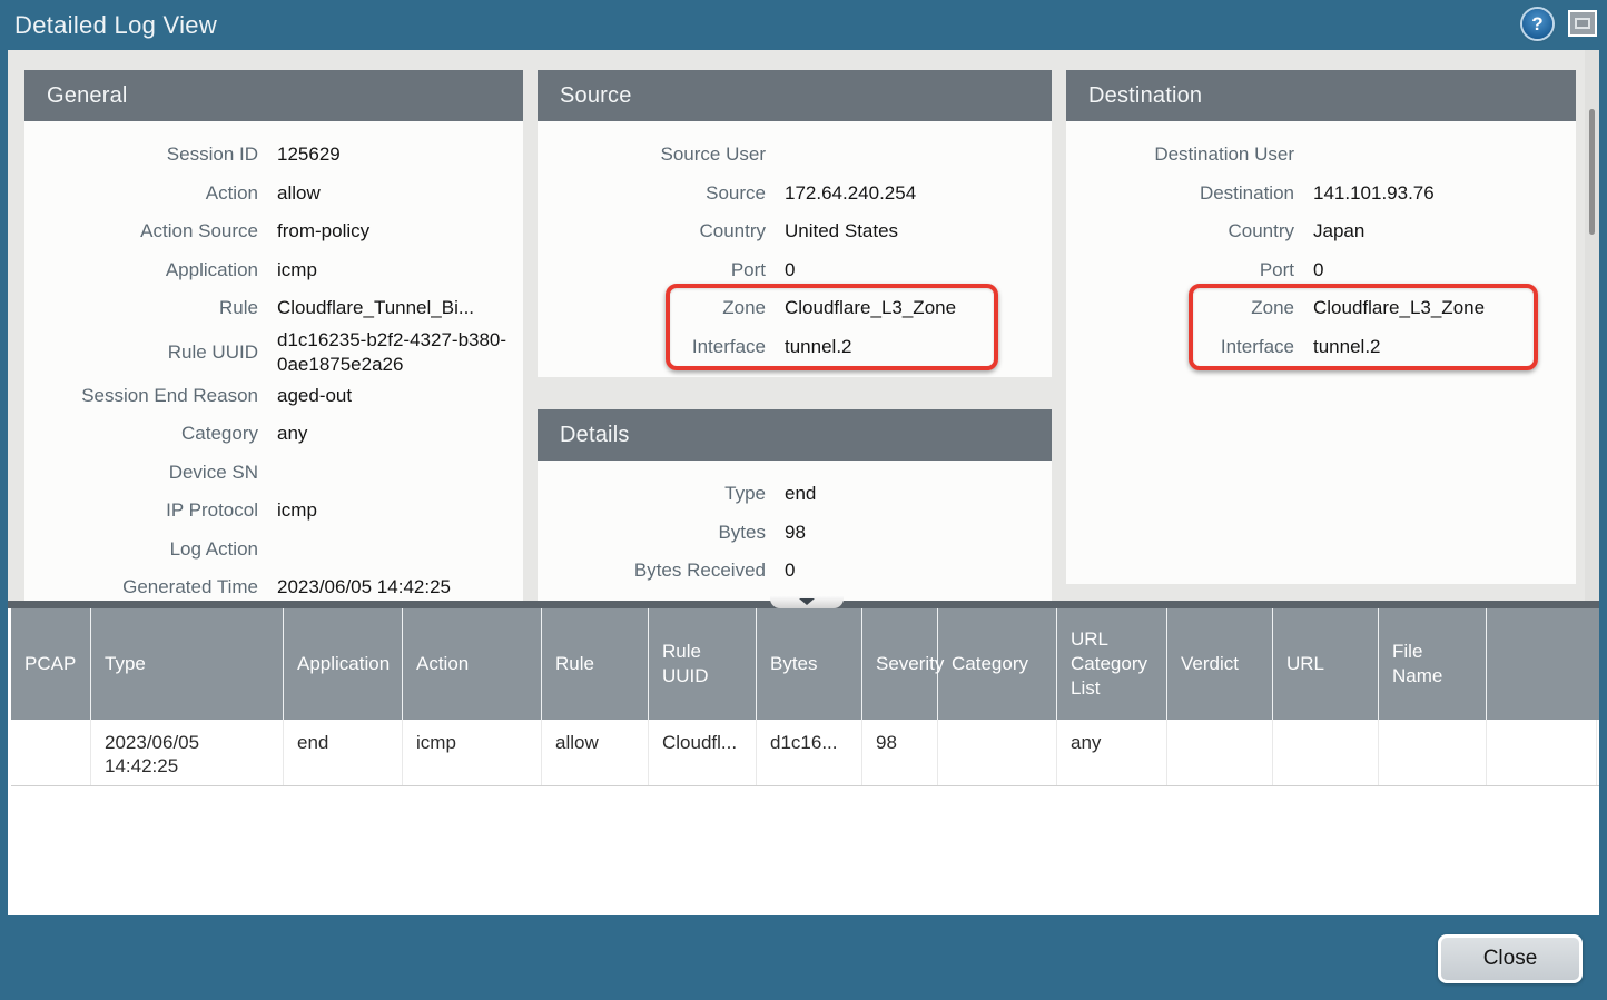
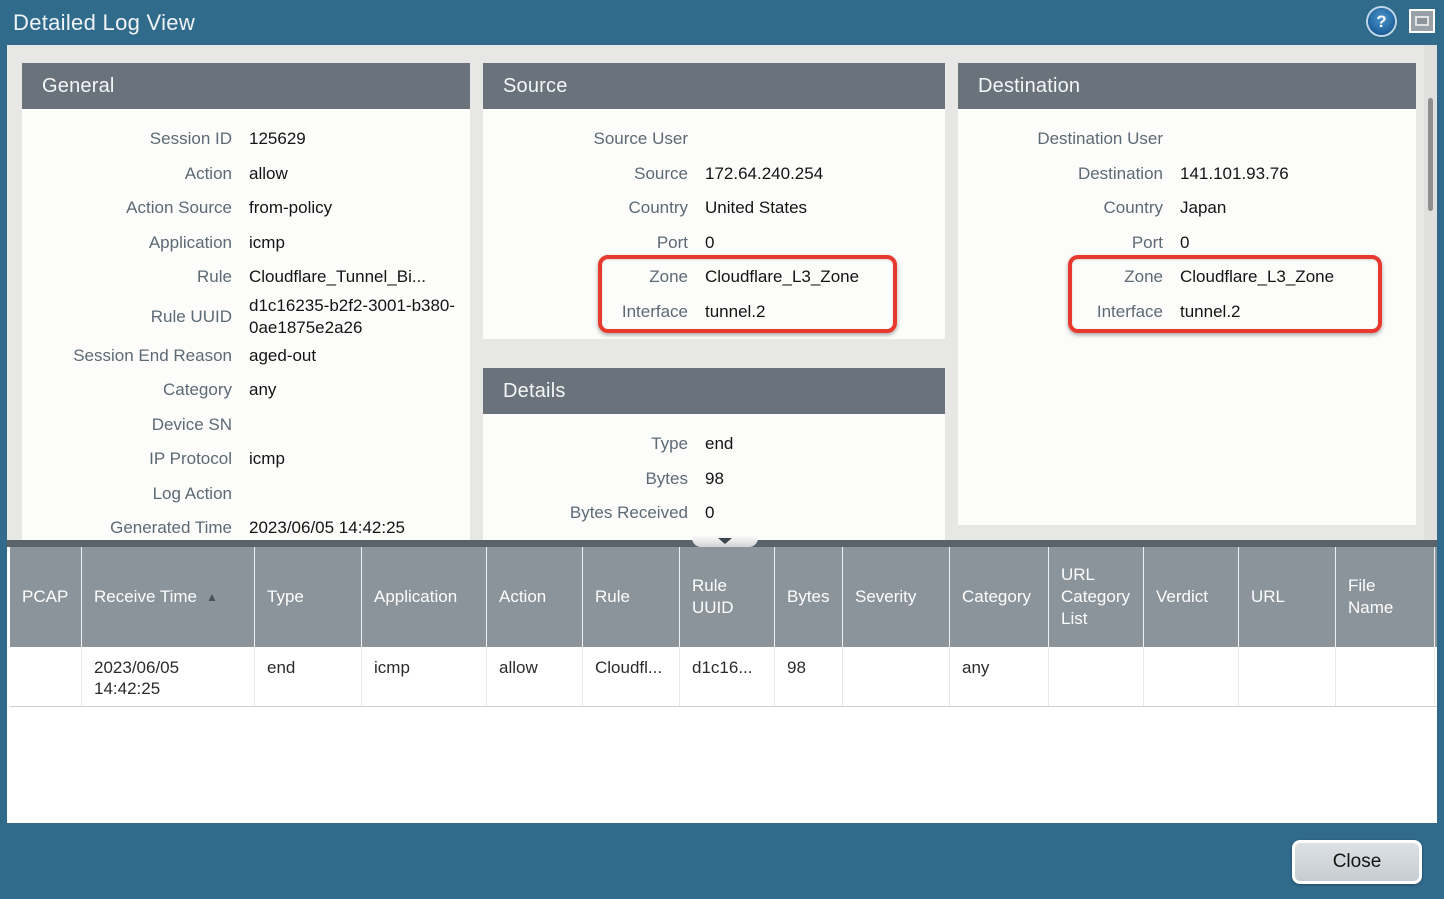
  Detailed Log View
  ?
  General
  Session ID
  125629
  Action
  allow
  Action Source
  from-policy
  Application
  icmp
  Rule
  Cloudflare_Tunnel_Bi...
  Rule UUID
- d1c16235-b2f2-4327-b380-0ae1875e2a26
+ d1c16235-b2f2-3001-b380-0ae1875e2a26
  Session End Reason
  aged-out
  Category
  any
  Device SN
  IP Protocol
  icmp
  Log Action
  Generated Time
  2023/06/05 14:42:25
  Source
  Source User
  Source
  172.64.240.254
  Country
  United States
  Port
  0
  Zone
  Cloudflare_L3_Zone
  Interface
  tunnel.2
  Details
  Type
  end
  Bytes
  98
  Bytes Received
  0
  Destination
  Destination User
  Destination
  141.101.93.76
  Country
  Japan
  Port
  0
  Zone
  Cloudflare_L3_Zone
  Interface
  tunnel.2
  PCAP
+ Receive Time
+ ▲
  Type
  Application
  Action
  Rule
  Rule UUID
  Bytes
  Severity
  Category
  URL Category List
  Verdict
  URL
  File Name
  2023/06/05 14:42:25
  end
  icmp
  allow
  Cloudfl...
  d1c16...
  98
  any
  Close
